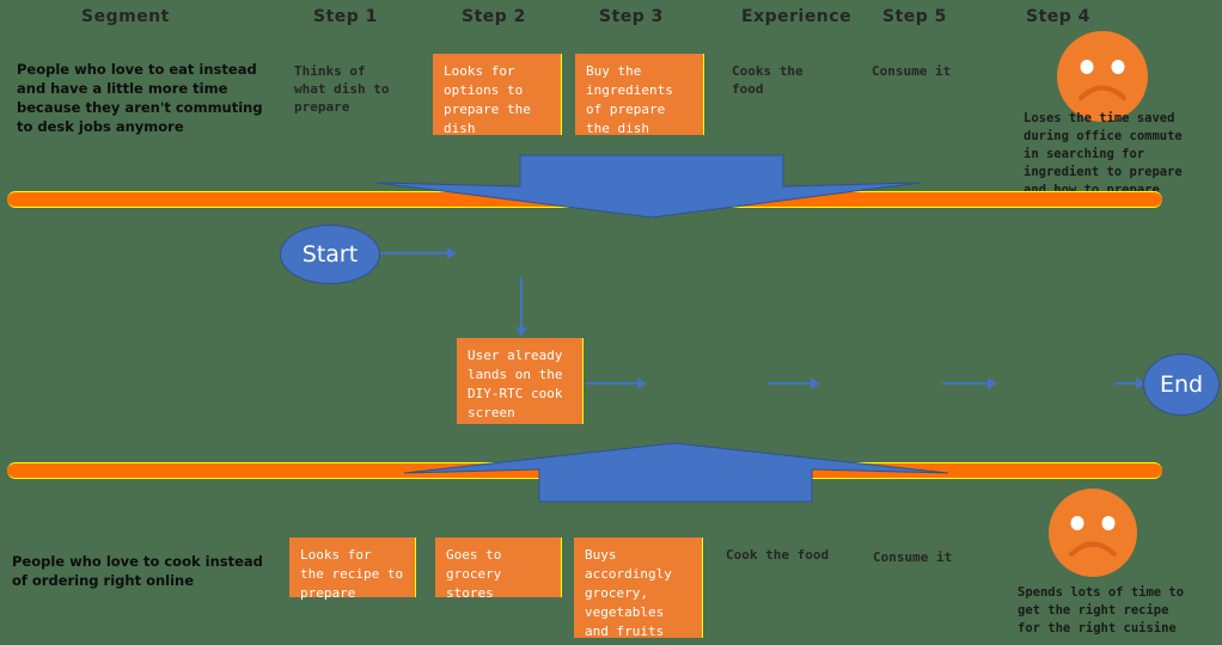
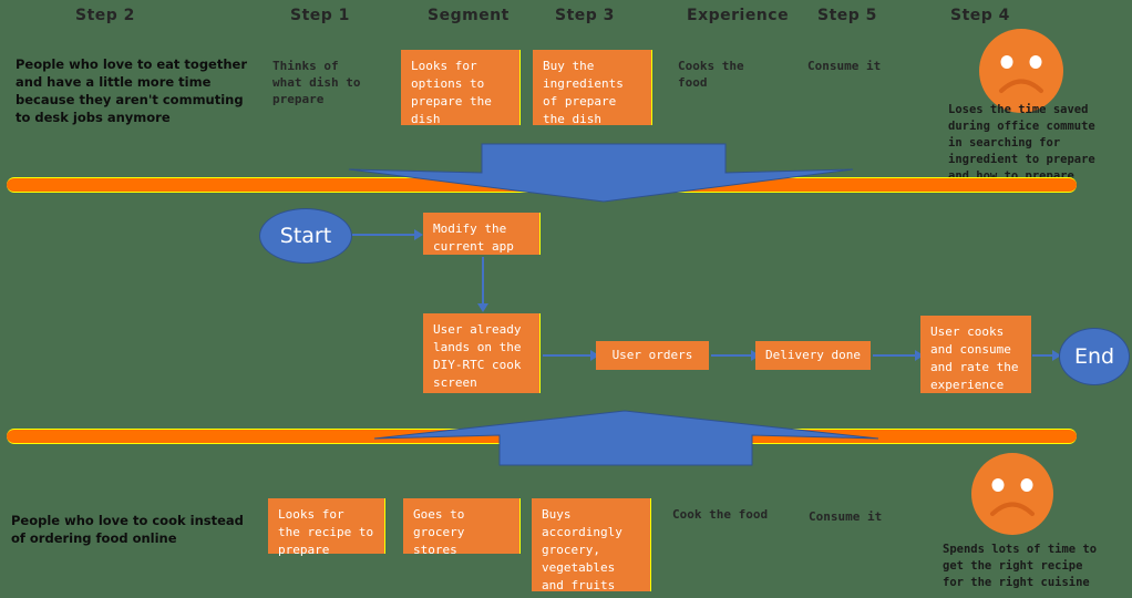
- Segment
+ Step 2
  Step 1
- Step 2
+ Segment
  Step 3
  Experience
  Step 5
  Step 4
- People who love to eat instead and have a little more time because they aren't commuting to desk jobs anymore
+ People who love to eat together and have a little more time because they aren't commuting to desk jobs anymore
  Thinks of
  what dish to
  prepare
  Looks for
  options to
  prepare the
  dish
  Buy the
  ingredients
  of prepare
  the dish
  Cooks the
  food
  Consume it
  Loses the time saved
  during office commute
  in searching for
  ingredient to prepare
  and how to prepare
  Start
+ Modify the
+ current app
  User already
  lands on the
  DIY-RTC cook
  screen
+ User orders
+ Delivery done
+ User cooks
+ and consume
+ and rate the
+ experience
  End
- People who love to cook instead of ordering right online
+ People who love to cook instead of ordering food online
  Looks for
  the recipe to
  prepare
  Goes to
  grocery
  stores
  Buys
  accordingly
  grocery,
  vegetables
  and fruits
  Cook the food
  Consume it
  Spends lots of time to
  get the right recipe
  for the right cuisine
